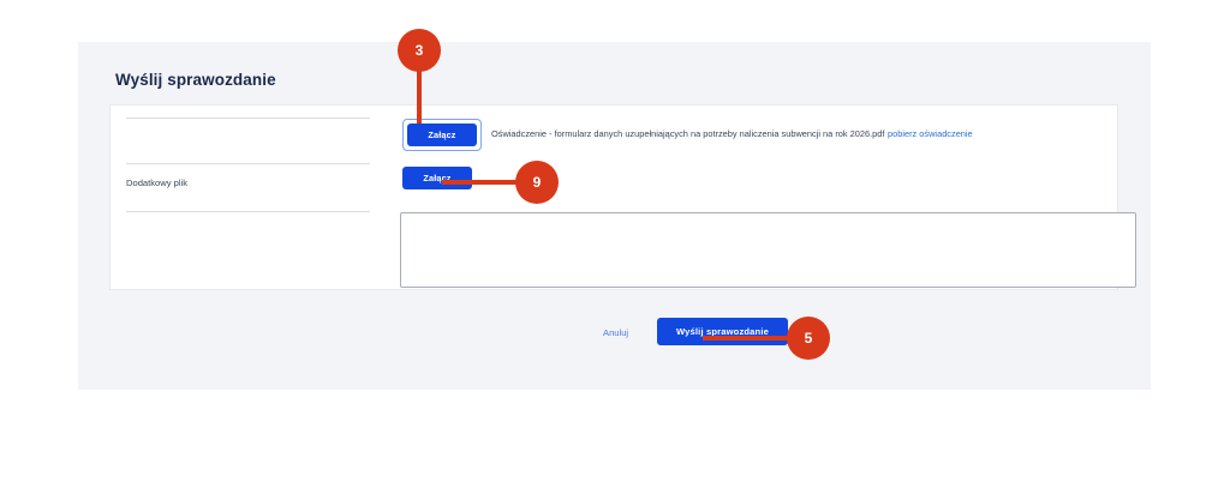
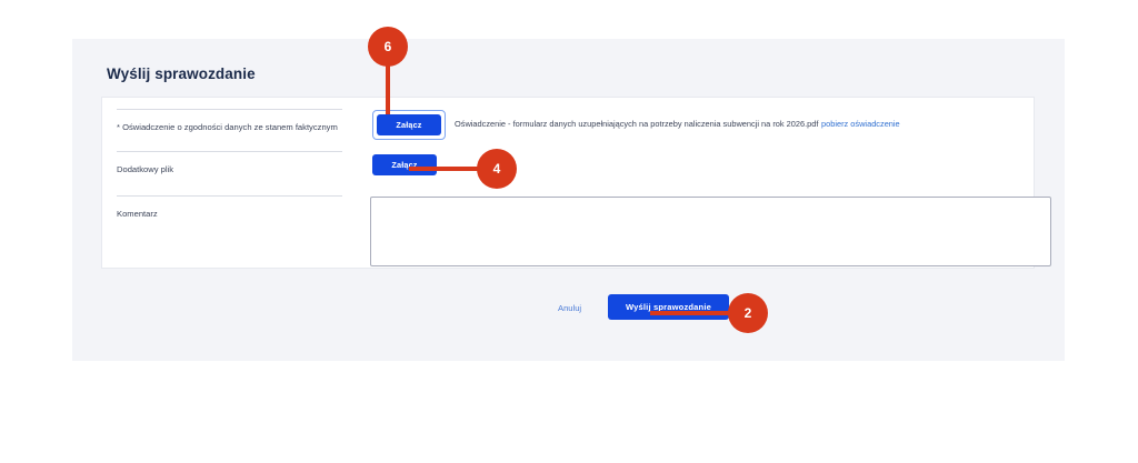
  Wyślij sprawozdanie
+ * Oświadczenie o zgodności danych ze stanem faktycznym
  Załącz
  Oświadczenie - formularz danych uzupełniających na potrzeby naliczenia subwencji na rok 2026.pdf
  pobierz oświadczenie
  Dodatkowy plik
  Załącz
+ Komentarz
  Anuluj
  Wyślij sprawozdanie
- 3
+ 6
- 9
+ 4
- 5
+ 2
